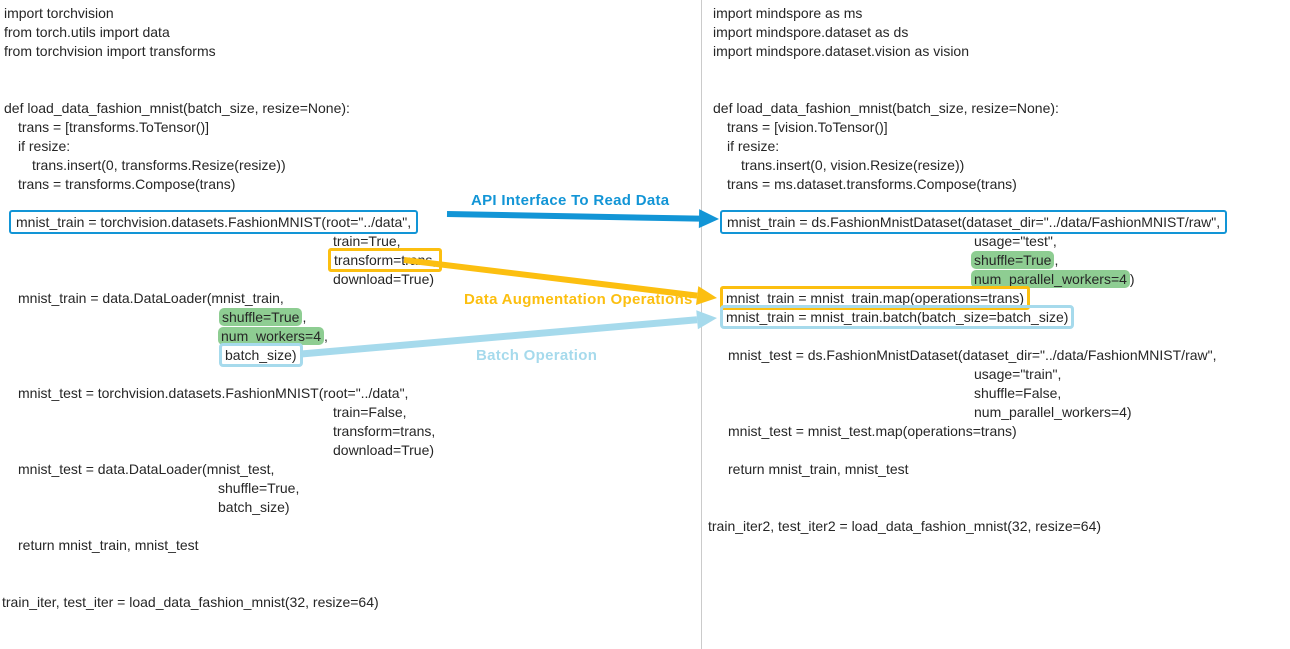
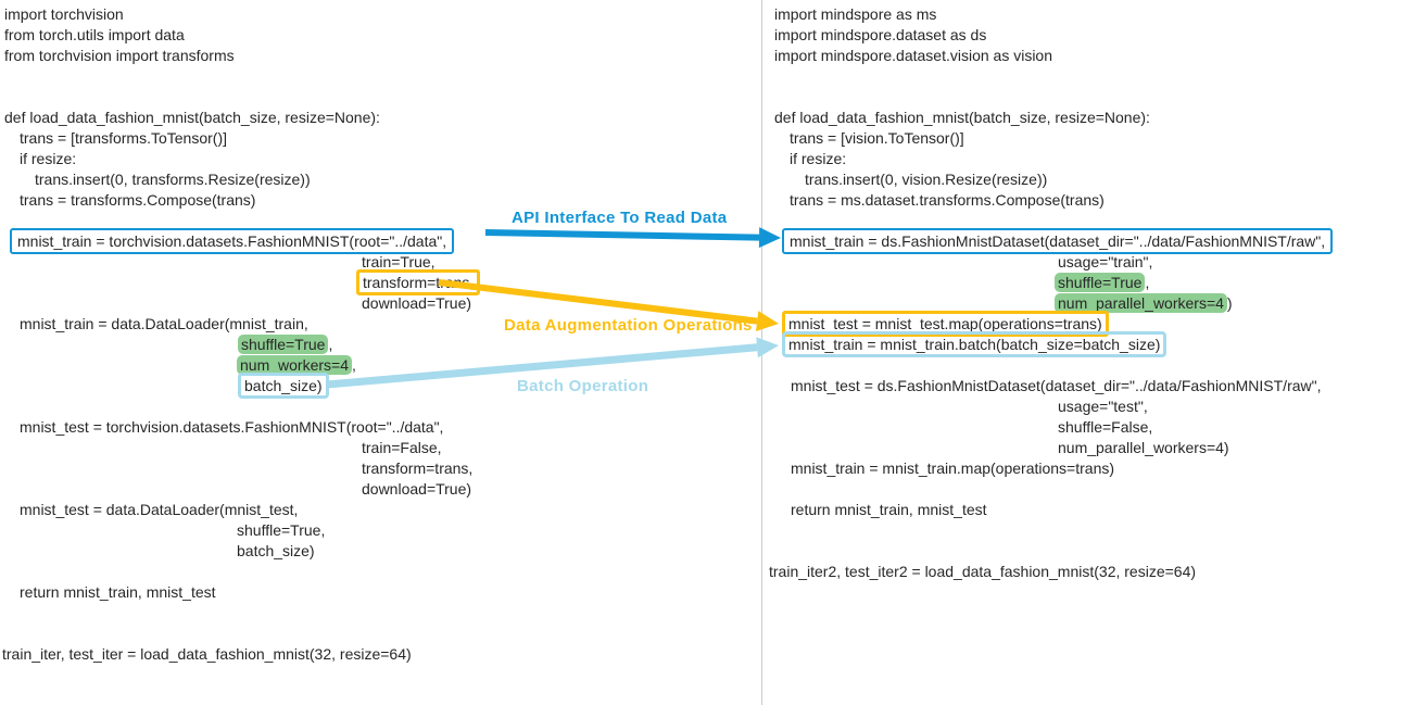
  import torchvision
  from torch.utils import data
  from torchvision import transforms
  def load_data_fashion_mnist(batch_size, resize=None):
  trans = [transforms.ToTensor()]
  if resize:
  trans.insert(0, transforms.Resize(resize))
  trans = transforms.Compose(trans)
  mnist_train = torchvision.datasets.FashionMNIST(root="../data",
  train=True,
  transform=ts,
  download=True)
  mnist_train = data.DataLoader(mnist_train,
  shuffle=True ,
  num_workers=4 ,
  batch_size)
  mnist_test = torchvision.datasets.FashionMNIST(root="../data",
  train=False,
  transform=trans,
  download=True)
  mnist_test = data.DataLoader(mnist_test,
  shuffle=True,
  batch_size)
  return mnist_train, mnist_test
  train_iter, test_iter = load_data_fashion_mnist(32, resize=64)
  import mindspore as ms
  import mindspore.dataset as ds
  import mindspore.dataset.vision as vision
  def load_data_fashion_mnist(batch_size, resize=None):
  trans = [vision.ToTensor()]
  if resize:
  trans.insert(0, vision.Resize(resize))
  trans = ms.dataset.transforms.Compose(trans)
  mnist_train = ds.FashionMnistDataset(dataset_dir="../data/FashionMNIST/raw",
- usage="test",
+ usage="train",
  shuffle=True ,
  num_parallel_workers=4 )
- mnist_train = mnist_train.map(operations=trans)
+ mnist_test = mnist_test.map(operations=trans)
  mnist_train = mnist_train.batch(batch_size=batch_size)
  mnist_test = ds.FashionMnistDataset(dataset_dir="../data/FashionMNIST/raw",
- usage="train",
+ usage="test",
  shuffle=False,
  num_parallel_workers=4)
- mnist_test = mnist_test.map(operations=trans)
+ mnist_train = mnist_train.map(operations=trans)
  return mnist_train, mnist_test
  train_iter2, test_iter2 = load_data_fashion_mnist(32, resize=64)
  API Interface To Read Data
  Data Augmentation Operations
  Batch Operation
